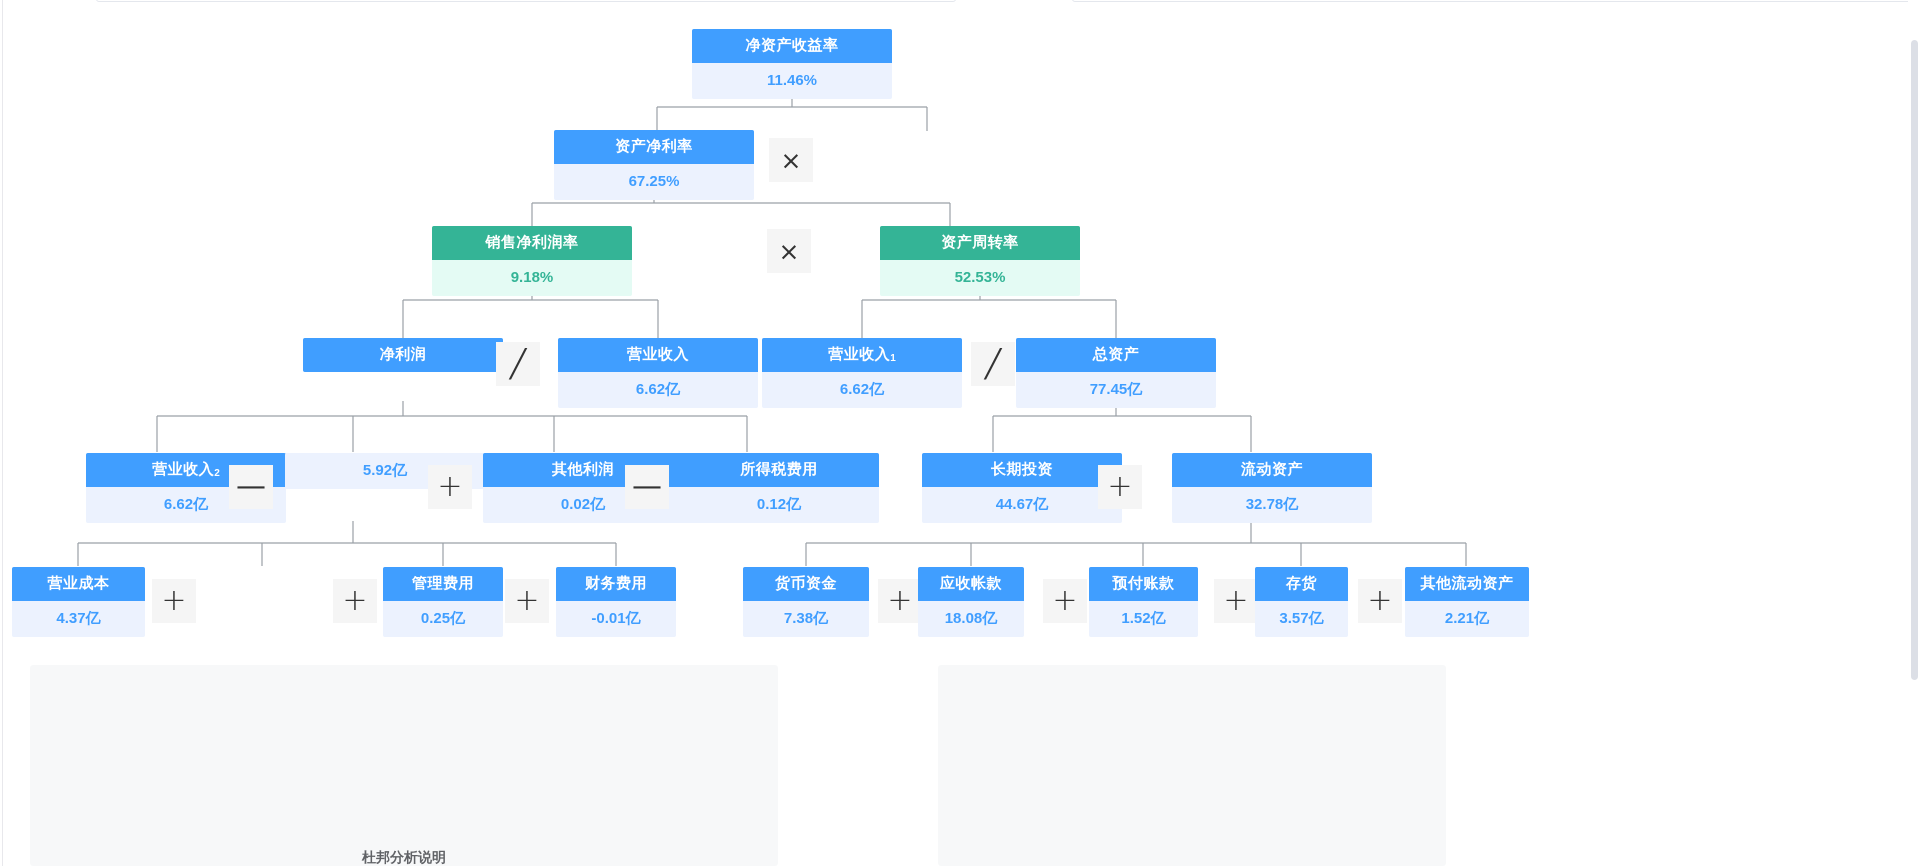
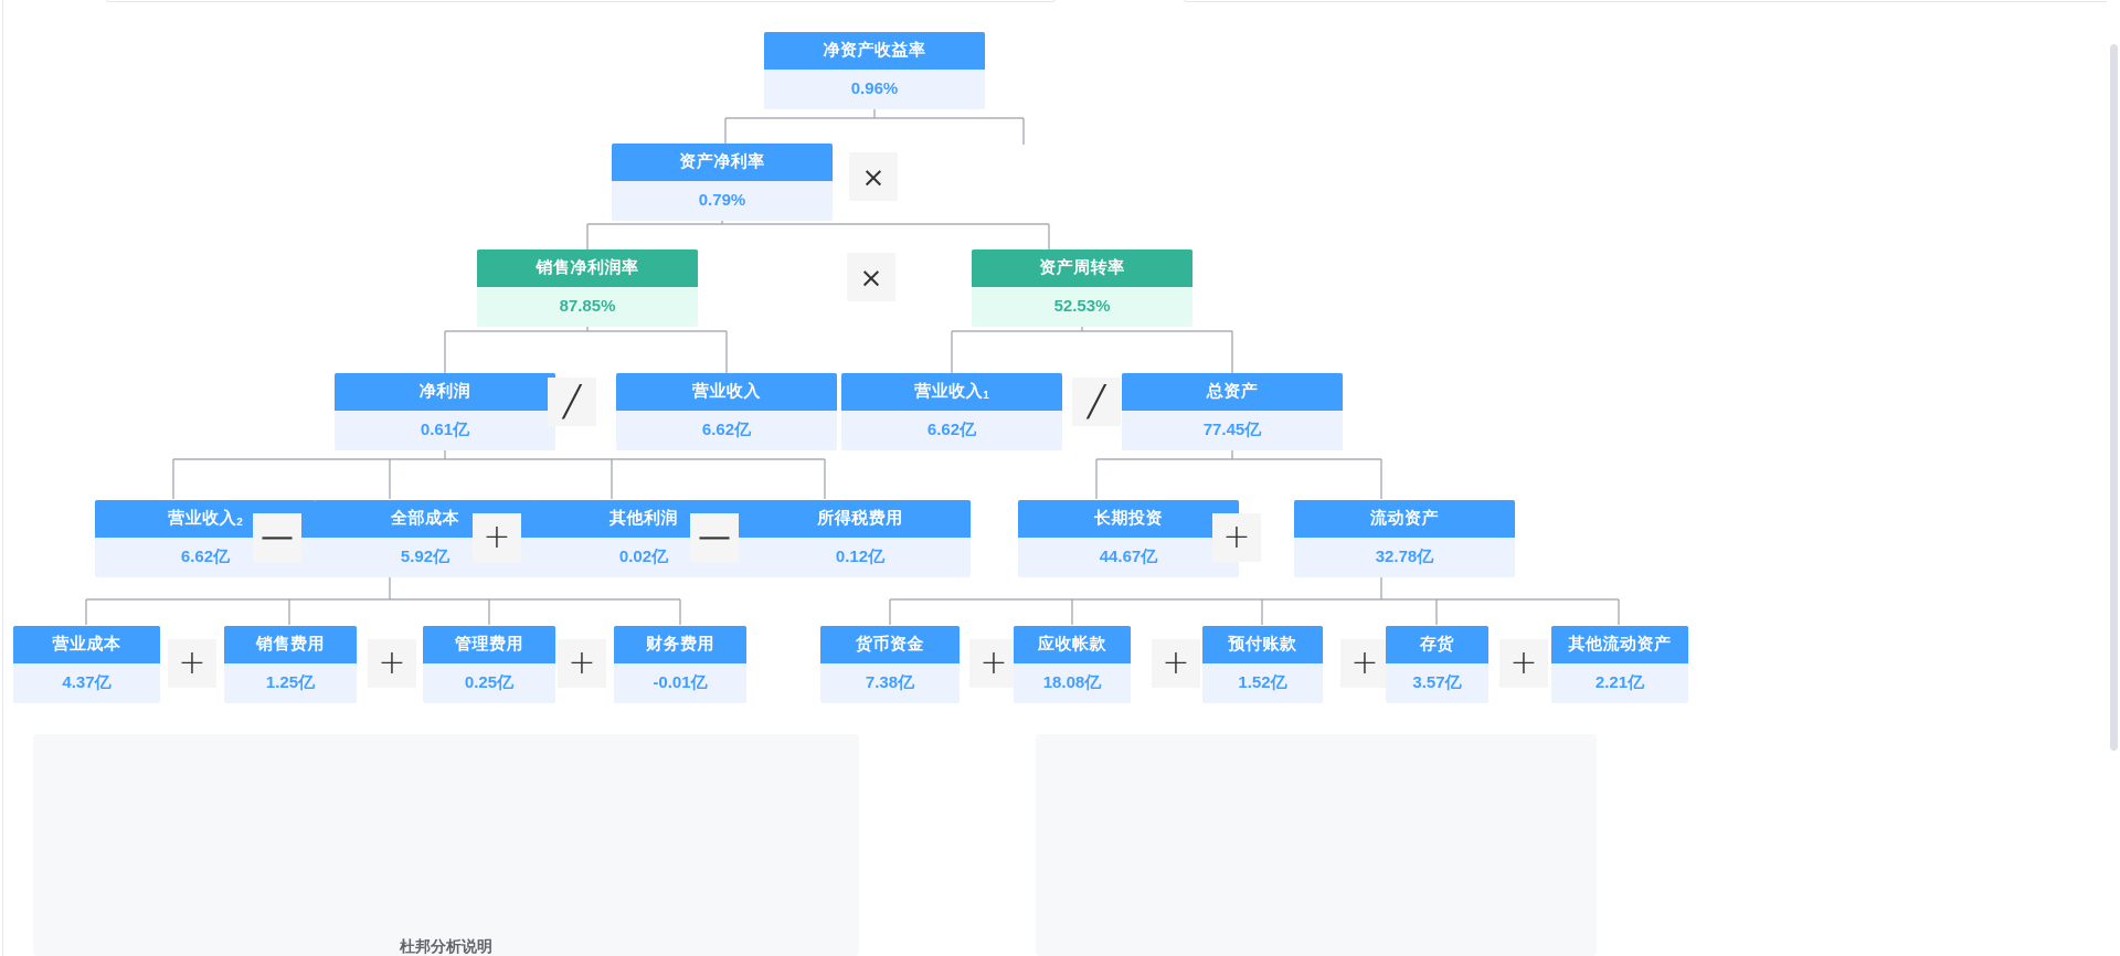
  净资产收益率
- 11.46%
+ 0.96%
  资产净利率
- 67.25%
+ 0.79%
  ×
  销售净利润率
- 9.18%
+ 87.85%
  ×
  资产周转率
  52.53%
  净利润
+ 0.61亿
  ╱
  营业收入
  6.62亿
  营业收入1
  6.62亿
  ╱
  总资产
  77.45亿
  营业收入2
  6.62亿
  —
+ 全部成本
  5.92亿
  +
  其他利润
  0.02亿
  —
  所得税费用
  0.12亿
  长期投资
  44.67亿
  +
  流动资产
  32.78亿
  营业成本
  4.37亿
  +
+ 销售费用
+ 1.25亿
  +
  管理费用
  0.25亿
  +
  财务费用
  -0.01亿
  货币资金
  7.38亿
  +
  应收帐款
  18.08亿
  +
  预付账款
  1.52亿
  +
  存货
  3.57亿
  +
  其他流动资产
  2.21亿
  杜邦分析说明
